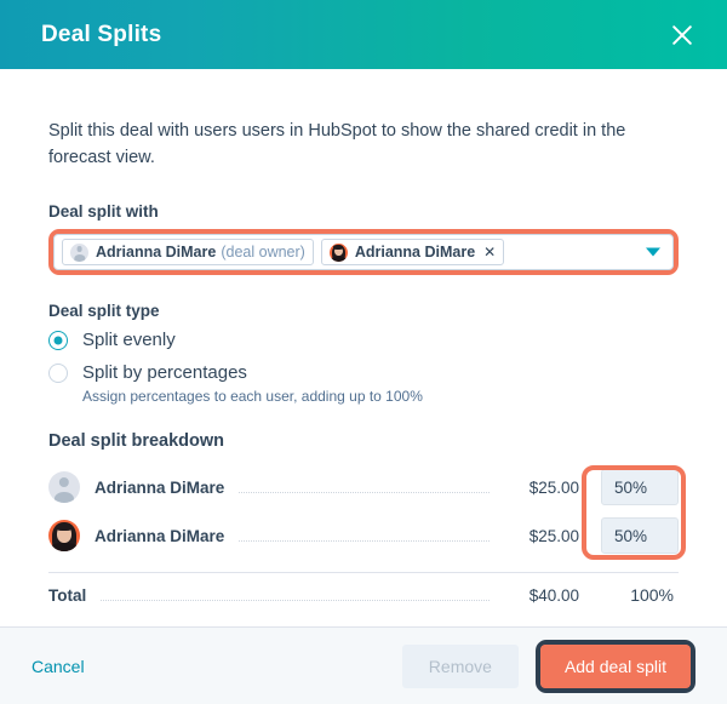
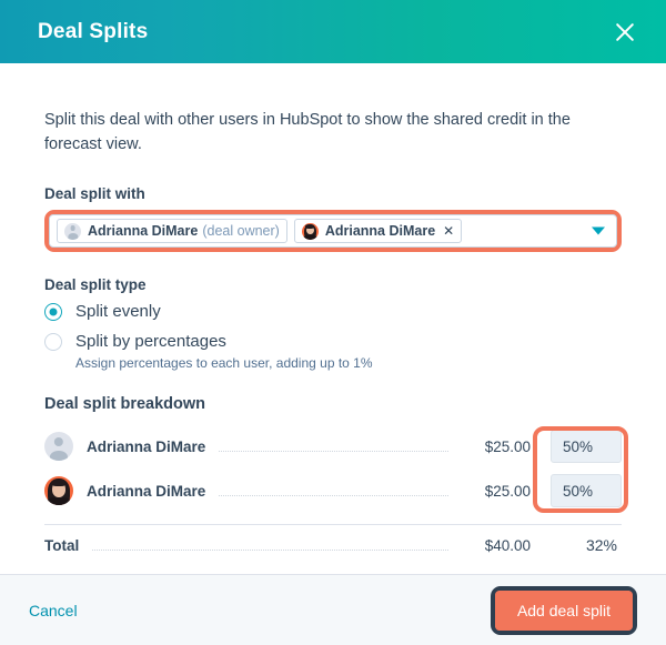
  Deal Splits
- Split this deal with users users in HubSpot to show the shared credit in the forecast view.
+ Split this deal with other users in HubSpot to show the shared credit in the forecast view.
  Deal split with
  Adrianna DiMare
  (deal owner)
  Adrianna DiMare
  ✕
  Deal split type
  Split evenly
  Split by percentages
- Assign percentages to each user, adding up to 100%
+ Assign percentages to each user, adding up to 1%
  Deal split breakdown
  Adrianna DiMare
  $25.00
  50%
  Adrianna DiMare
  $25.00
  50%
  Total
  $40.00
- 100%
+ 32%
  Cancel
- Remove
  Add deal split
